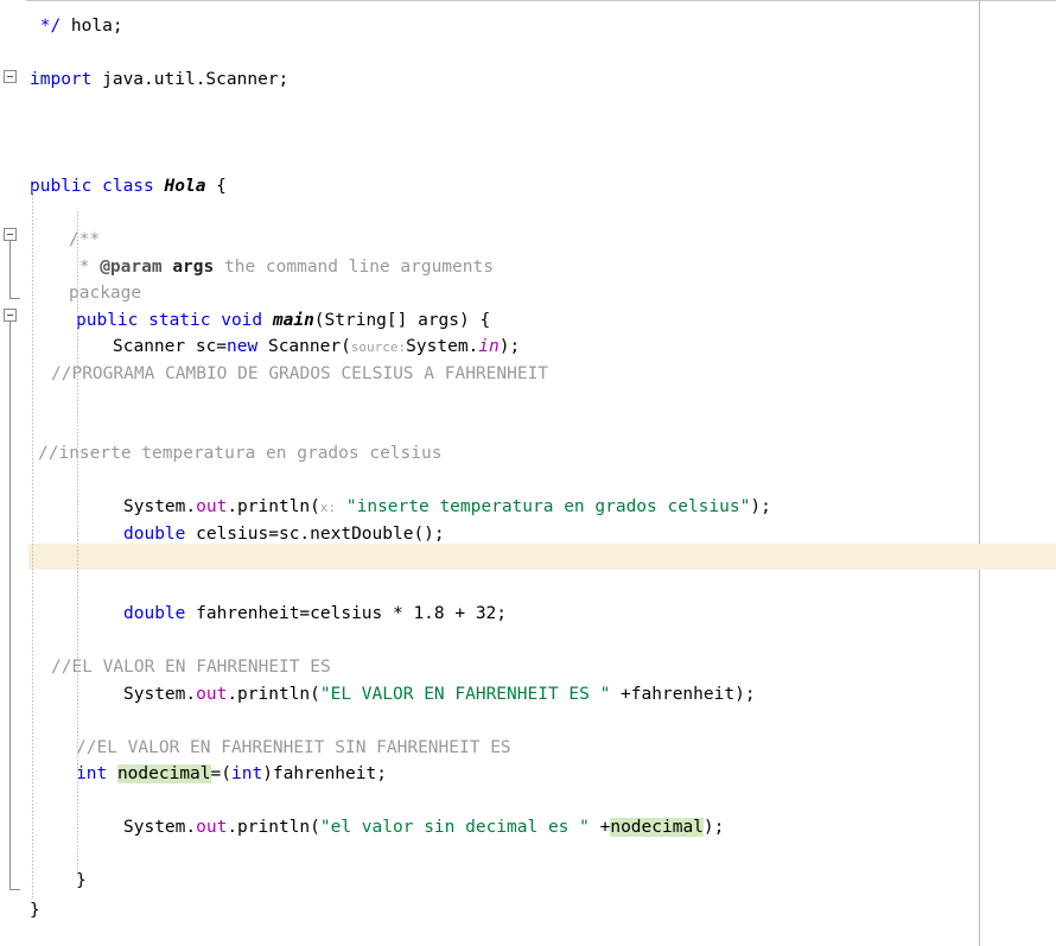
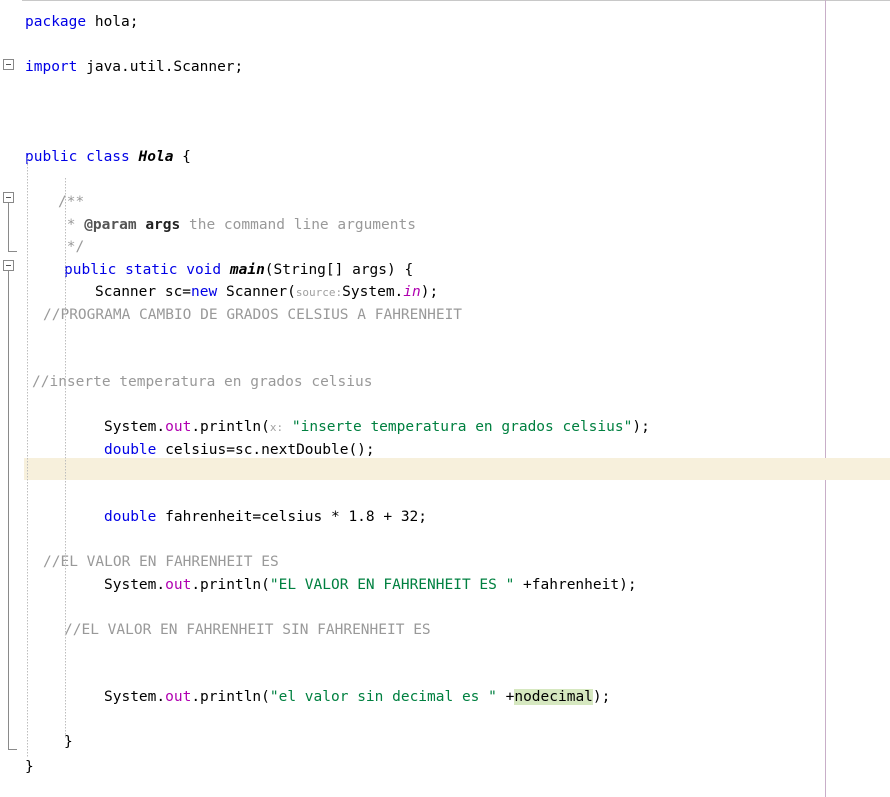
- */ hola;
+ package hola;
  import java.util.Scanner;
  public class Hola {
  /**
  * @param args the command line arguments
- package
+ */
  public static void main(String[] args) {
  Scanner sc=new Scanner(source:System.in);
  //ROGRAMA CAMBIO DE GRADOS CELSIUS A FAHRENHEIT
  //inserte temperatura en grados celsius
  System.out.println(x: "inserte temperatura en grados celsius");
  double celsius=sc.nextDouble();
  double fahrenheit=celsius * 1.8 + 32;
  //L VALOR EN FAHRENHEIT ES
  System.out.println("EL VALOR EN FAHRENHEIT ES " +fahrenheit);
  //EL VALOR EN FAHRENHEIT SIN FAHRENHEIT ES
- int nodecimal=(int)fahrenheit;
  System.out.println("el valor sin decimal es " +nodecimal);
  }
  }
